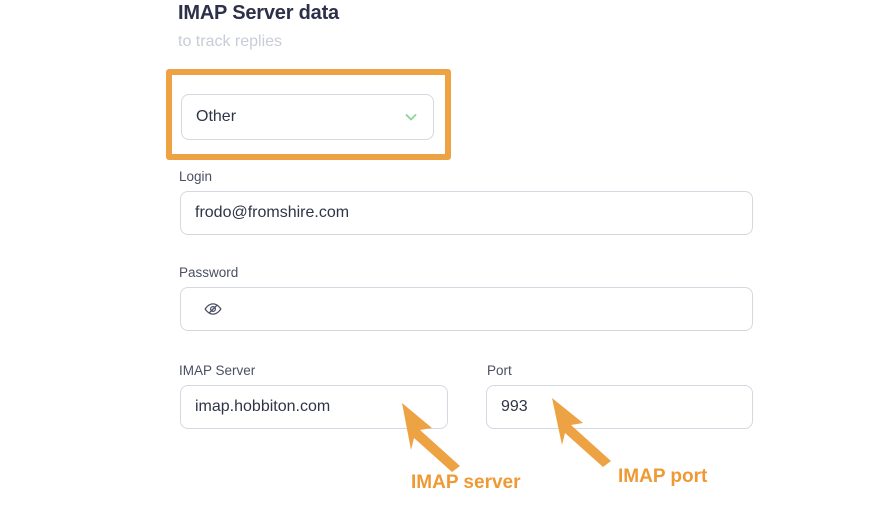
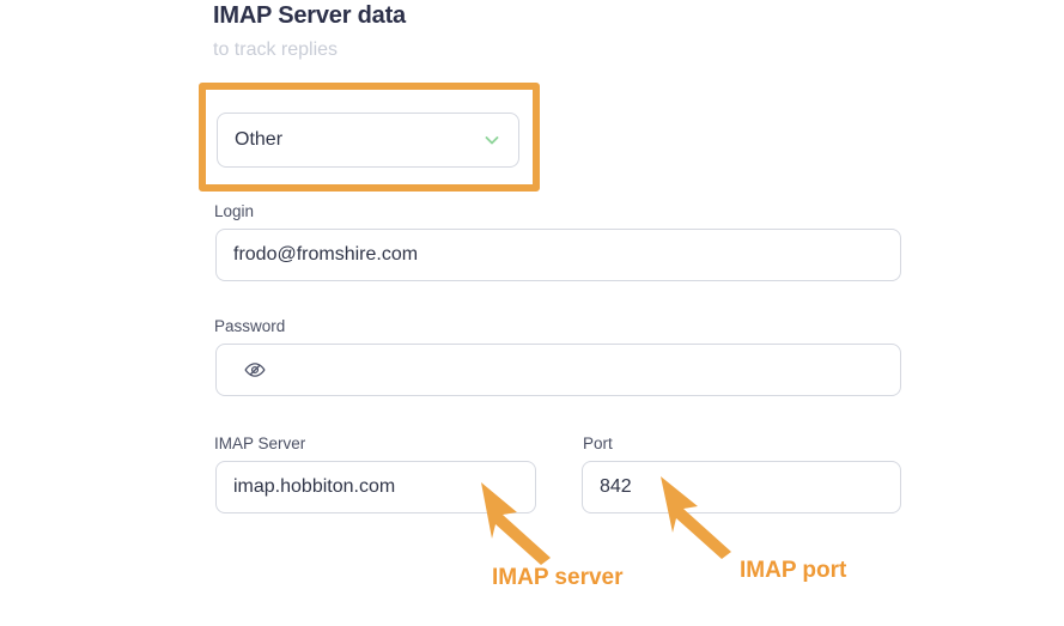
  IMAP Server data
  to track replies
  Other
  Login
  frodo@fromshire.com
  Password
  IMAP Server
  imap.hobbiton.com
  Port
- 993
+ 842
  IMAP server
  IMAP port
